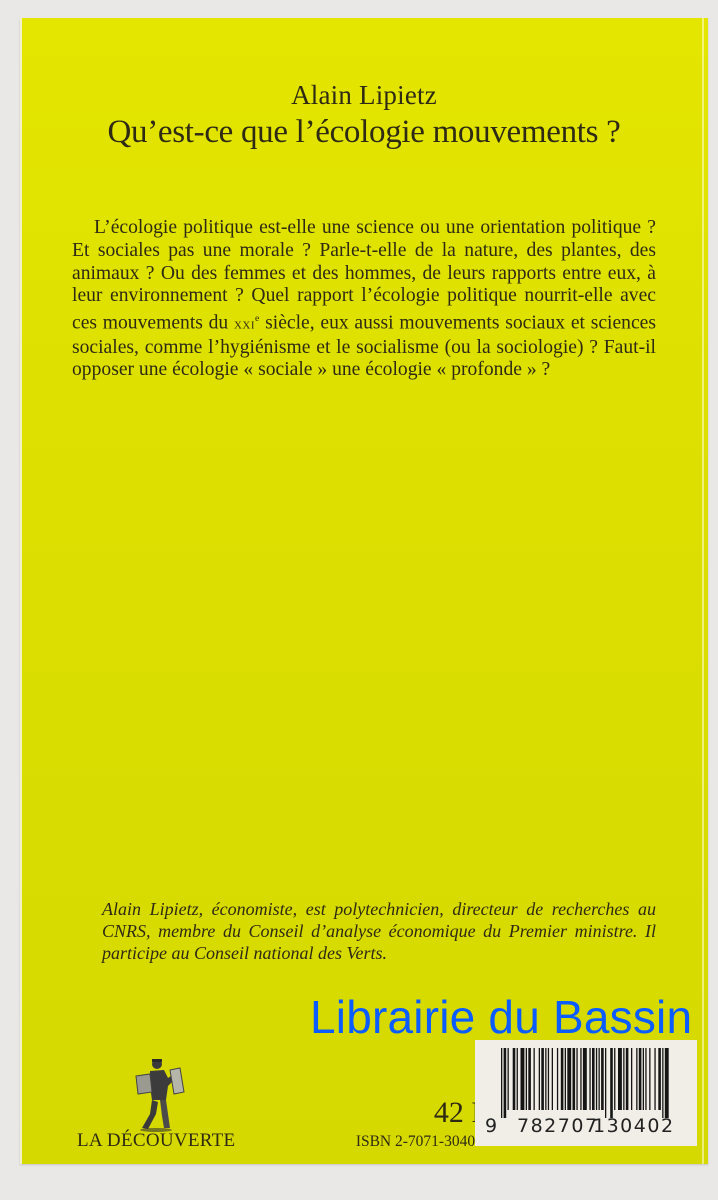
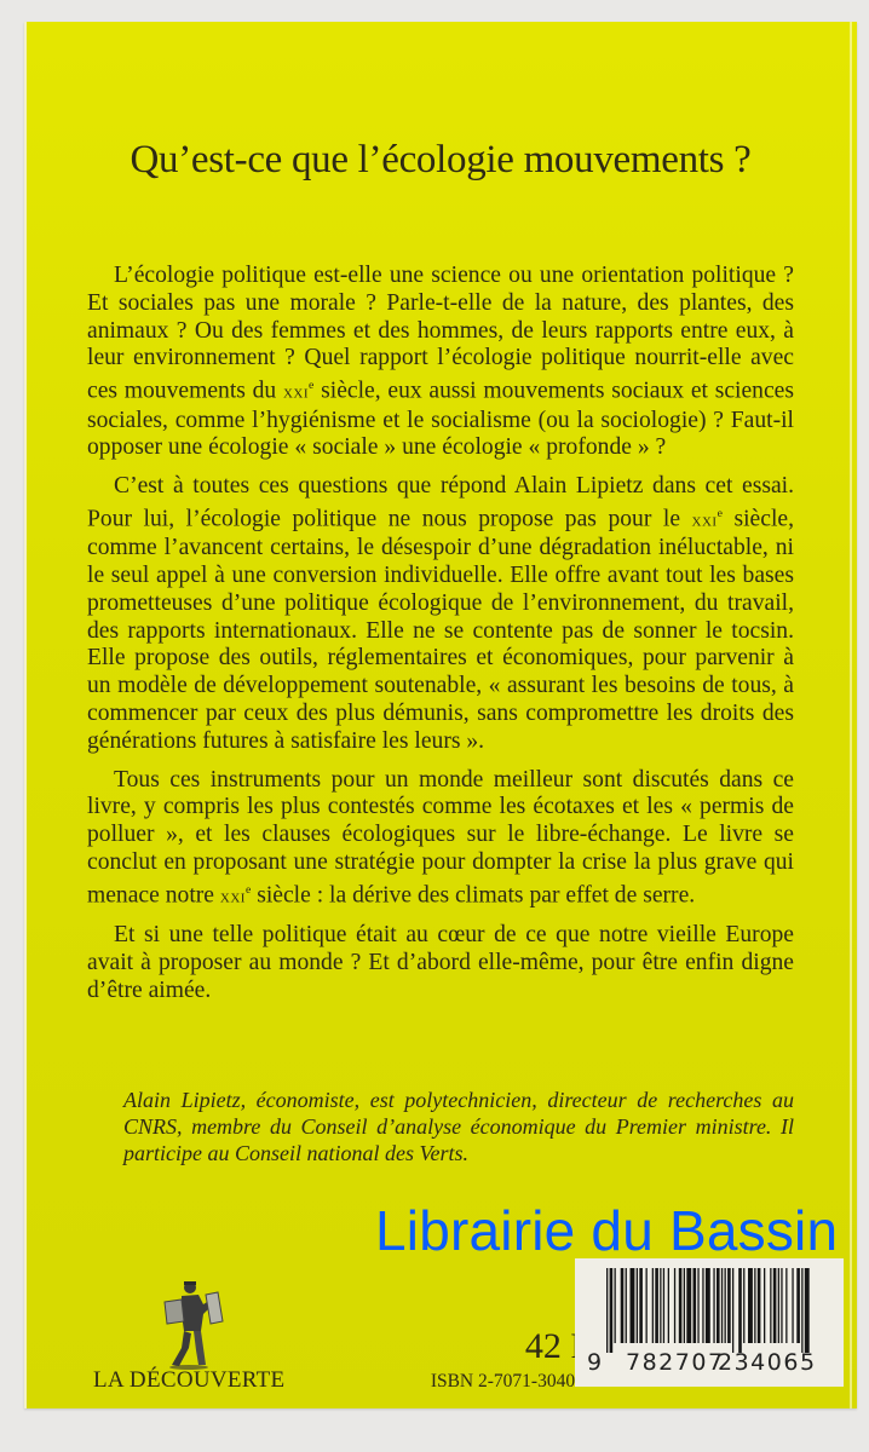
- Alain Lipietz
  Qu’est-ce que l’écologie mouvements ?
  L’écologie politique est-elle une science ou une orientation politique ? Et sociales pas une morale ? Parle-t-elle de la nature, des plantes, des animaux ? Ou des femmes et des hommes, de leurs rapports entre eux, à leur environnement ? Quel rapport l’écologie politique nourrit-elle avec ces mouvements du xxie siècle, eux aussi mouvements sociaux et sciences sociales, comme l’hygiénisme et le socialisme (ou la sociologie) ? Faut-il opposer une écologie « sociale » une écologie « profonde » ?
+ C’est à toutes ces questions que répond Alain Lipietz dans cet essai. Pour lui, l’écologie politique ne nous propose pas pour le xxie siècle, comme l’avancent certains, le désespoir d’une dégradation inéluctable, ni le seul appel à une conversion individuelle. Elle offre avant tout les bases prometteuses d’une politique écologique de l’environnement, du travail, des rapports internationaux. Elle ne se contente pas de sonner le tocsin. Elle propose des outils, réglementaires et économiques, pour parvenir à un modèle de développement soutenable, « assurant les besoins de tous, à commencer par ceux des plus démunis, sans compromettre les droits des générations futures à satisfaire les leurs ».
+ Tous ces instruments pour un monde meilleur sont discutés dans ce livre, y compris les plus contestés comme les écotaxes et les « permis de polluer », et les clauses écologiques sur le libre-échange. Le livre se conclut en proposant une stratégie pour dompter la crise la plus grave qui menace notre xxie siècle : la dérive des climats par effet de serre.
+ Et si une telle politique était au cœur de ce que notre vieille Europe avait à proposer au monde ? Et d’abord elle-même, pour être enfin digne d’être aimée.
  Alain Lipietz, économiste, est polytechnicien, directeur de recherches au CNRS, membre du Conseil d’analyse économique du Premier ministre. Il participe au Conseil national des Verts.
  LA DÉCOUVERTE
  ISBN 2-7071-3040
  9
  782707
- 130402
+ 234065
  Librairie du Bassin
